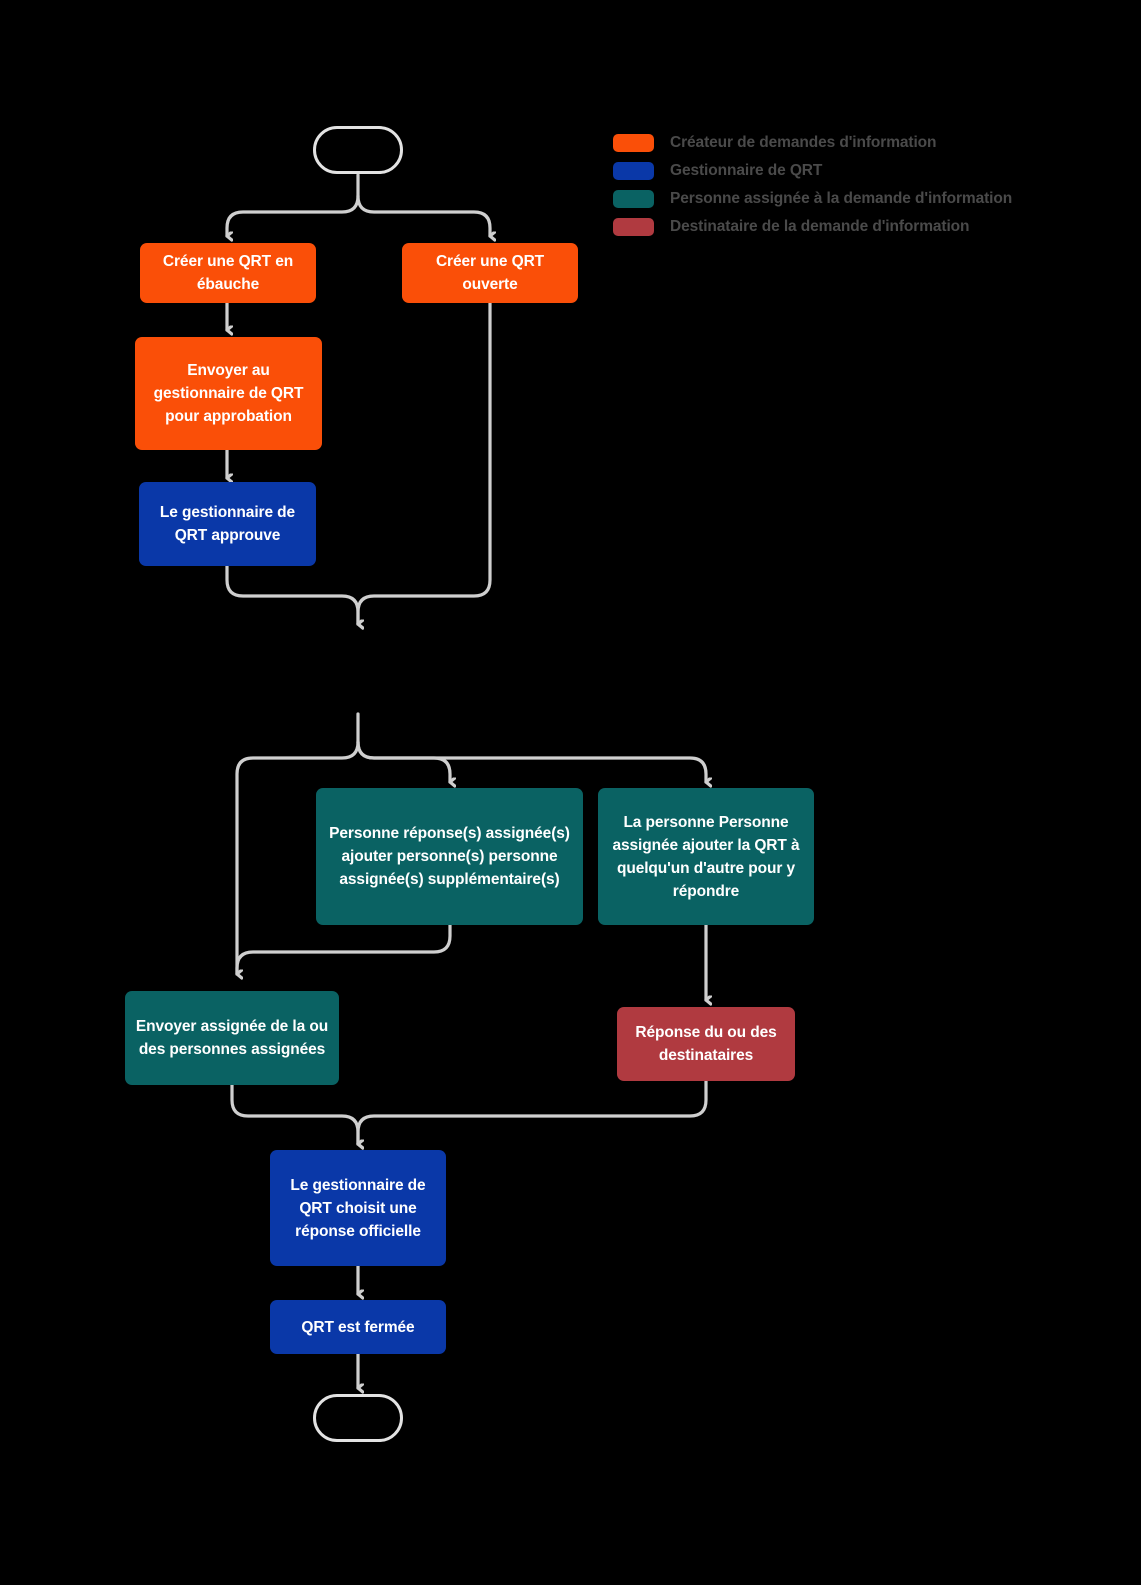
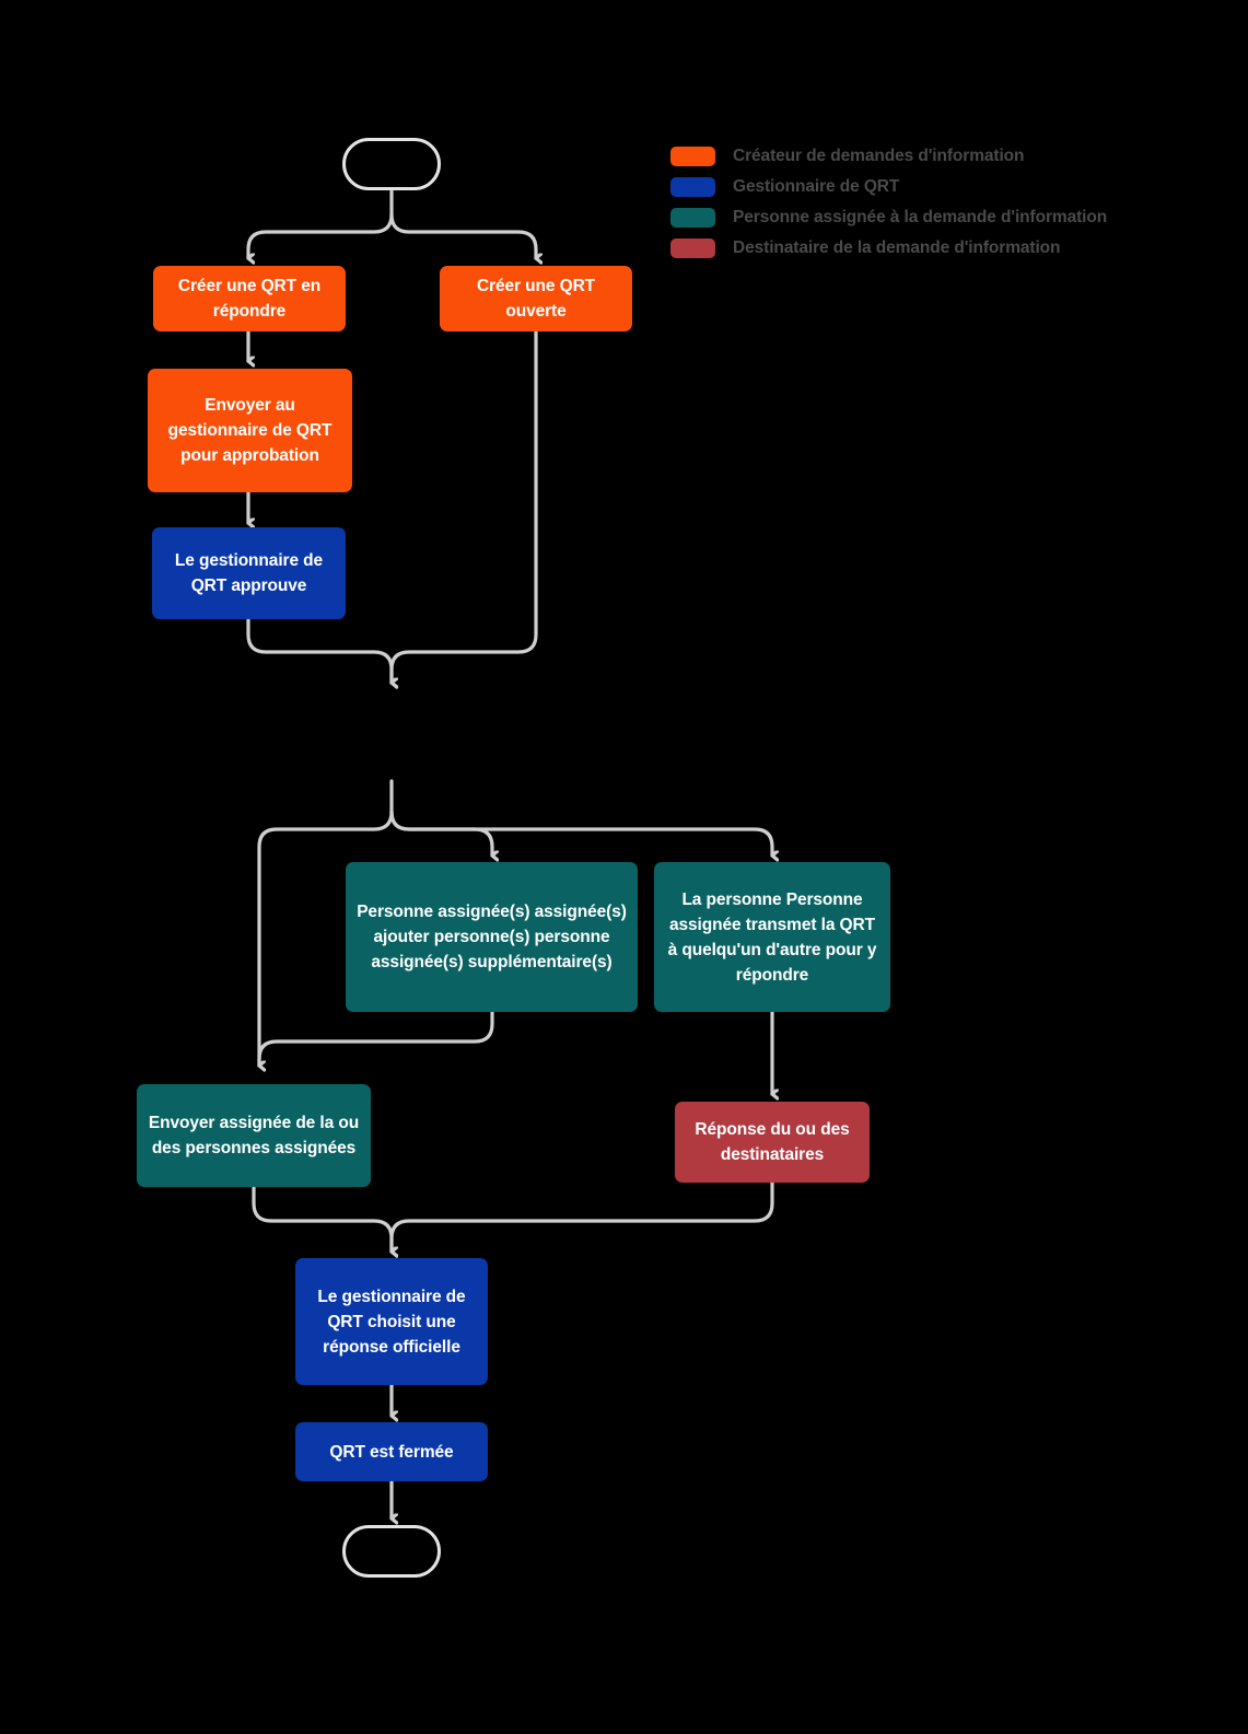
- Créer une QRT en ébauche
+ Créer une QRT en répondre
  Créer une QRT ouverte
  Envoyer au gestionnaire de QRT pour approbation
  Le gestionnaire de QRT approuve
- Personne réponse(s) assignée(s) ajouter personne(s) personne assignée(s) supplémentaire(s)
+ Personne assignée(s) assignée(s) ajouter personne(s) personne assignée(s) supplémentaire(s)
- La personne Personne assignée ajouter la QRT à quelqu'un d'autre pour y répondre
+ La personne Personne assignée transmet la QRT à quelqu'un d'autre pour y répondre
  Envoyer assignée de la ou des personnes assignées
  Réponse du ou des destinataires
  Le gestionnaire de QRT choisit une réponse officielle
  QRT est fermée
  Créateur de demandes d'information
  Gestionnaire de QRT
  Personne assignée à la demande d'information
  Destinataire de la demande d'information
